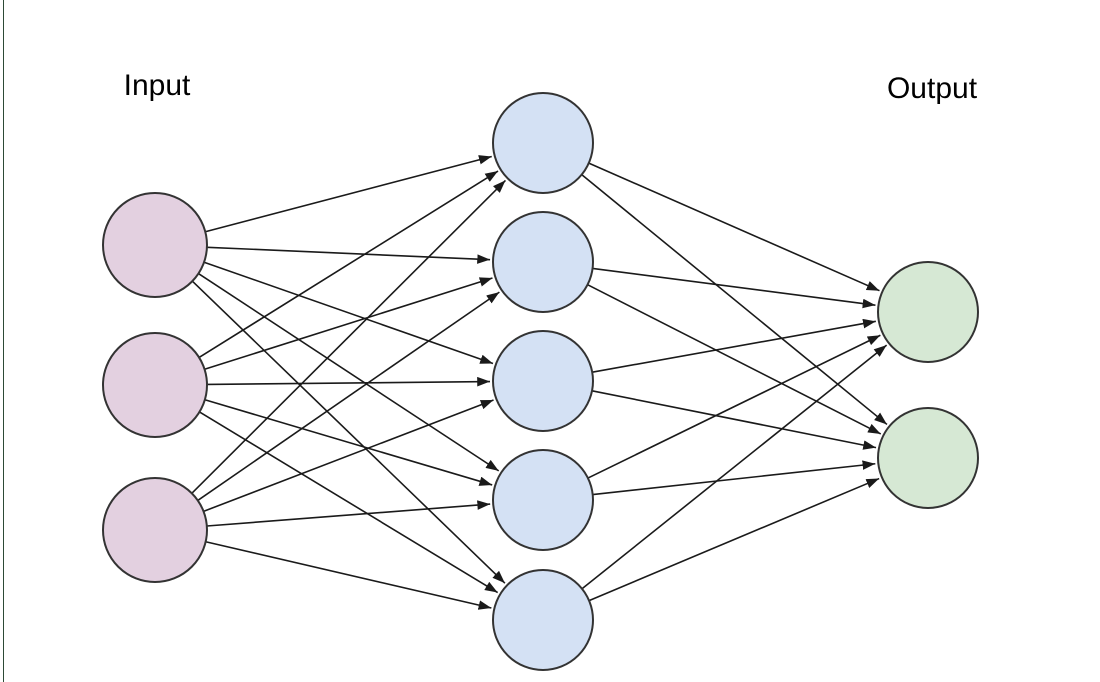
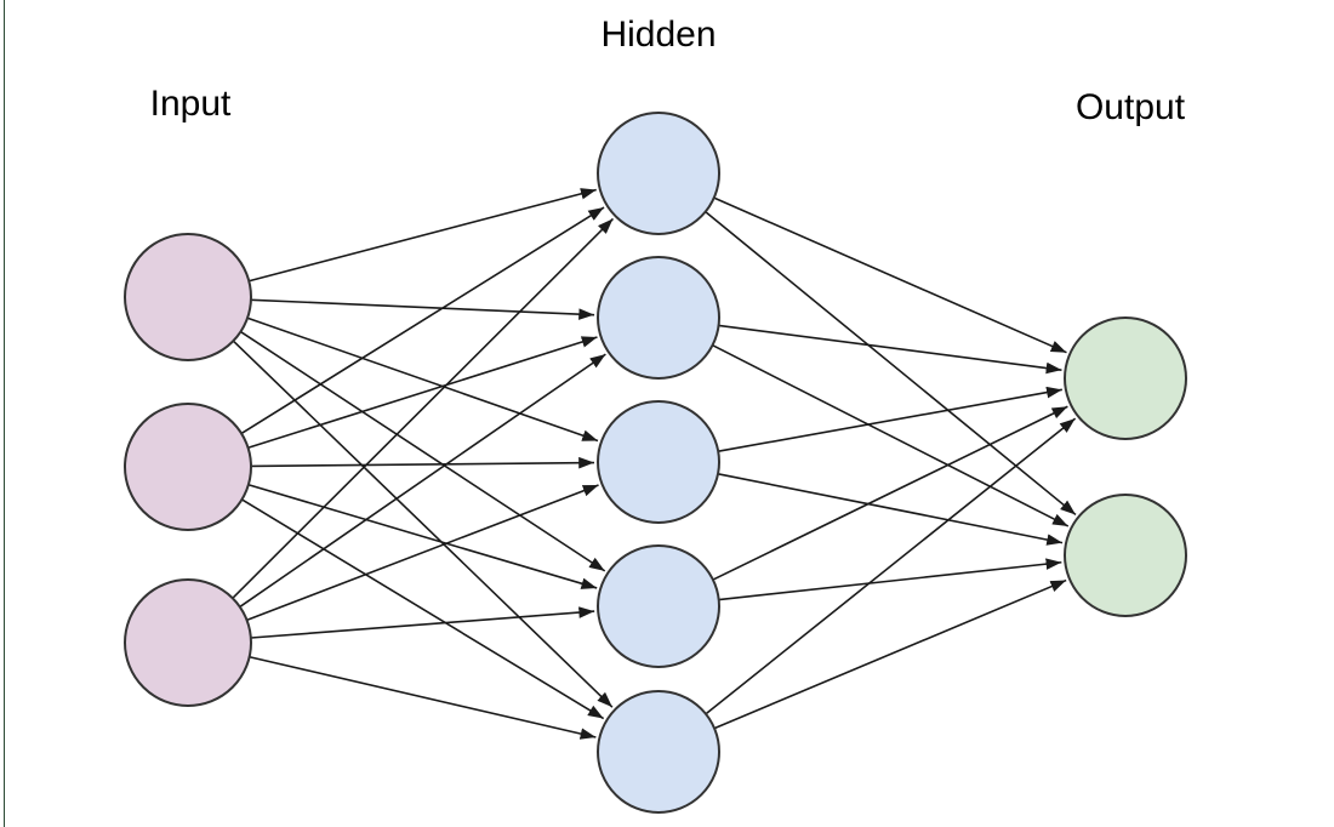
  Input
+ Hidden
  Output
